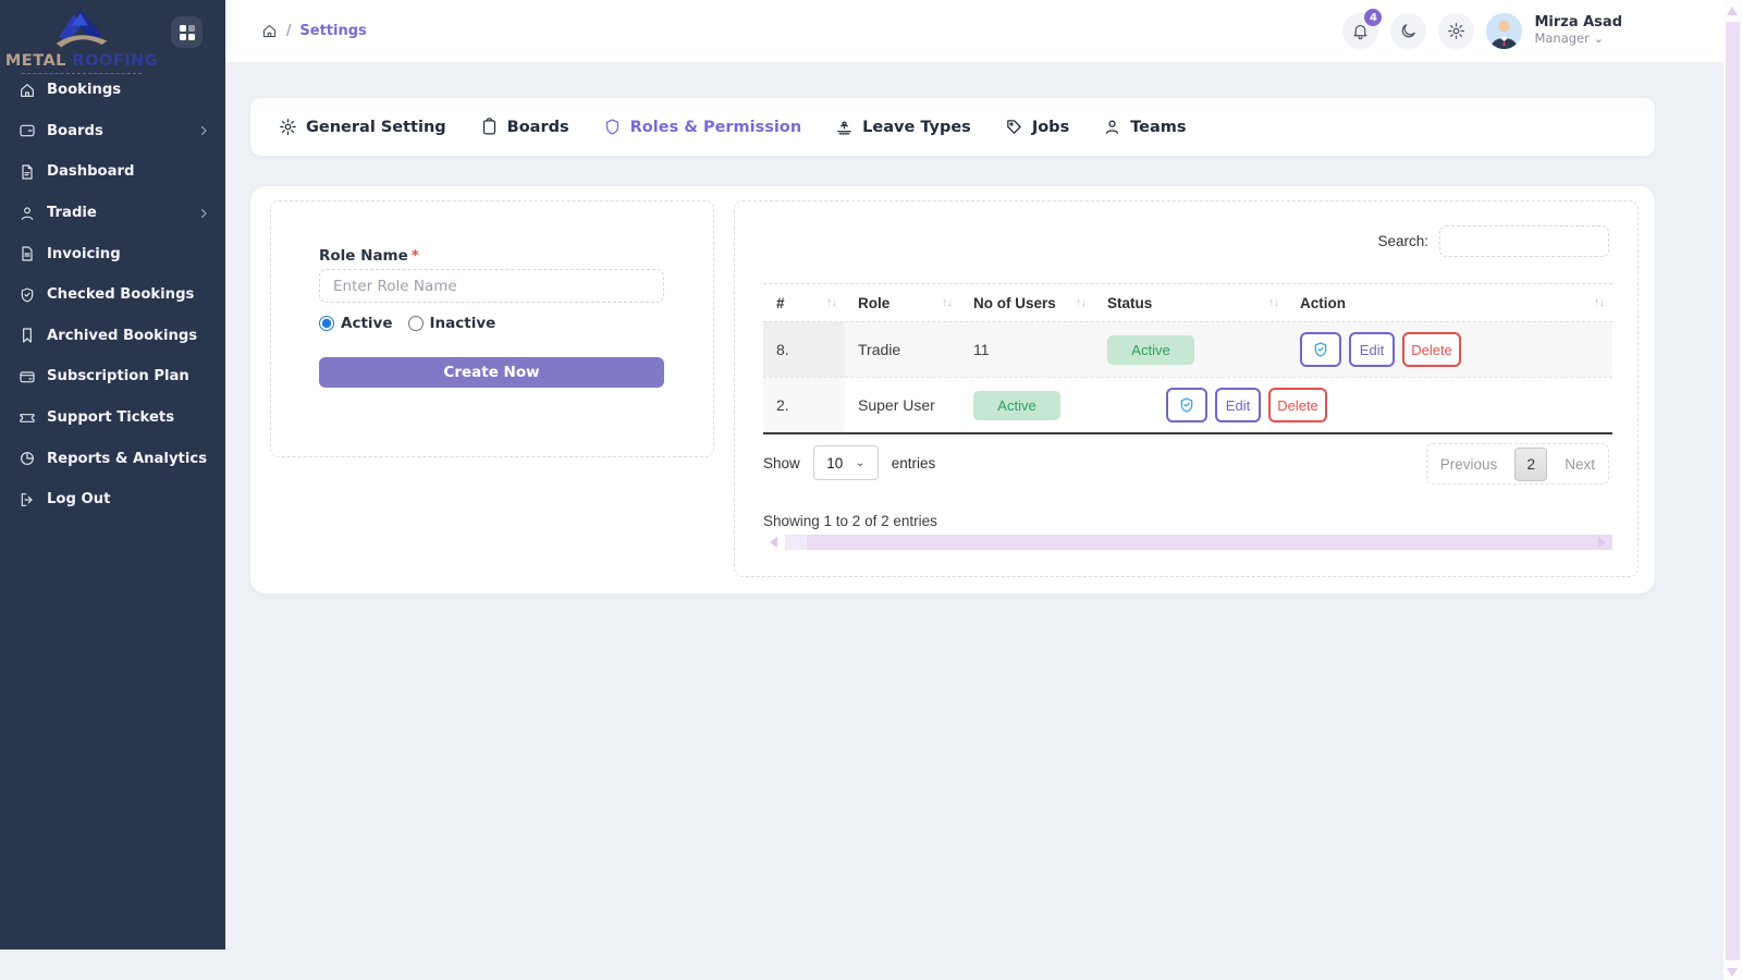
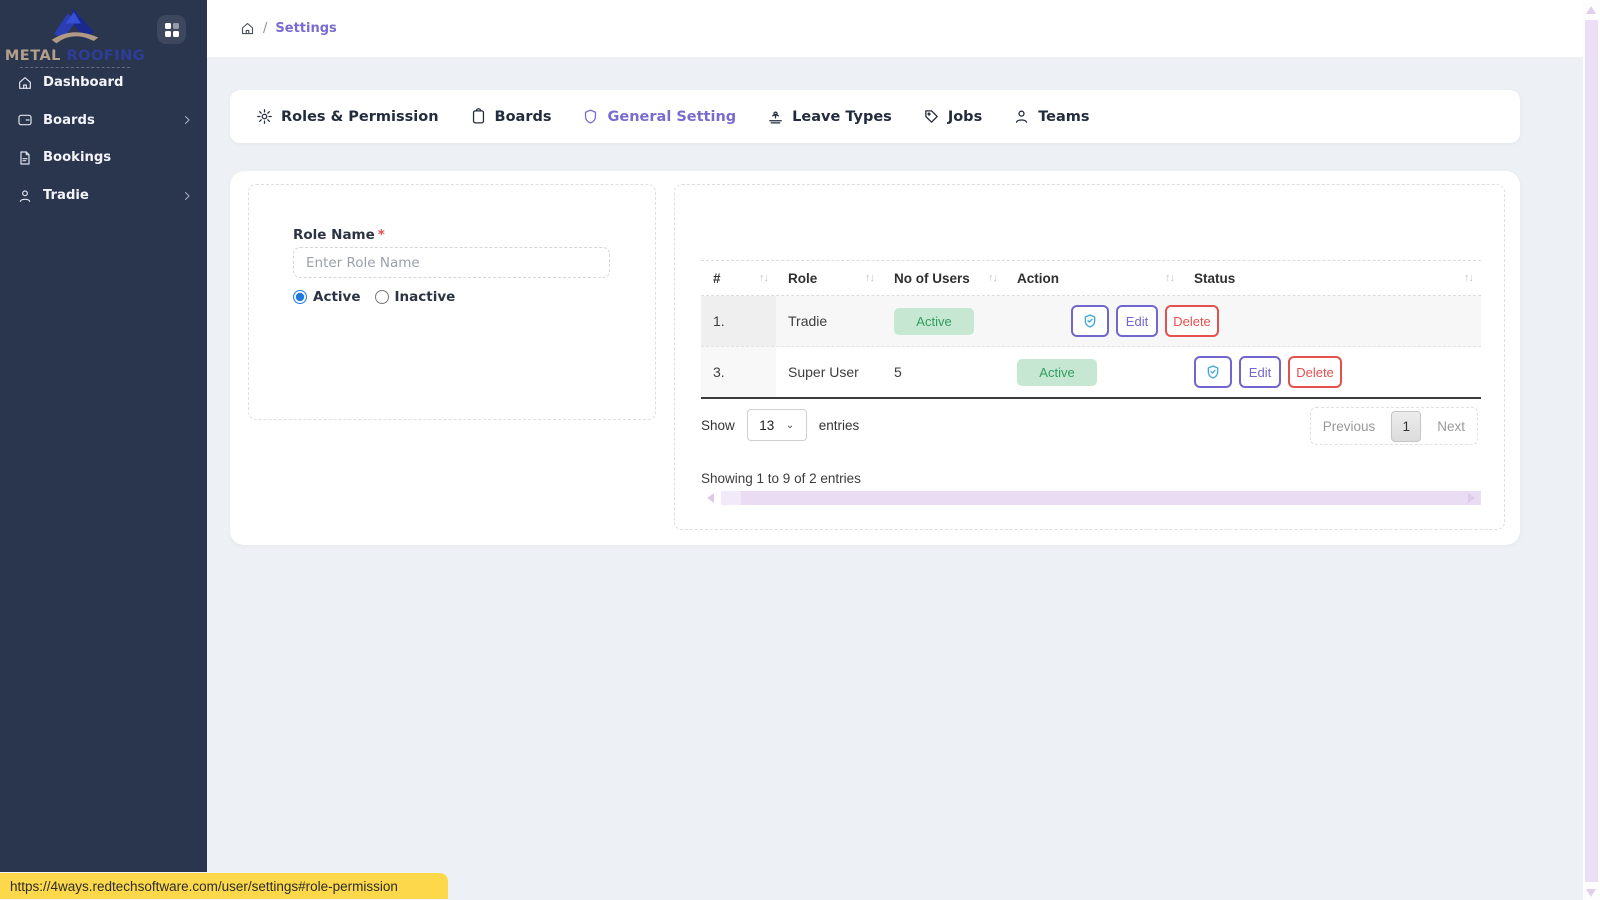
  METAL ROOFING
- Bookings
+ Dashboard
  Boards
- Dashboard
+ Bookings
  Tradie
- Invoicing
- Checked Bookings
- Archived Bookings
- Subscription Plan
- Support Tickets
- Reports & Analytics
- Log Out
  /
  Settings
- 4
- Mirza Asad
- Manager ⌄
- General Setting
+ Roles & Permission
  Boards
- Roles & Permission
+ General Setting
  Leave Types
  Jobs
  Teams
  Role Name *
  Enter Role Name
  Active
  Inactive
- Create Now
- Search:
  #
  ↑↓
  Role
  ↑↓
  No of Users
  ↑↓
- Status
+ Action
  ↑↓
- Action
+ Status
  ↑↓
- 8.
+ 1.
  Tradie
- 11
  Active
  Edit
  Delete
- 2.
+ 3.
  Super User
+ 5
  Active
  Edit
  Delete
  Show
- 10
+ 13
  ⌄
  entries
  Previous
- 2
+ 1
  Next
- Showing 1 to 2 of 2 entries
+ Showing 1 to 9 of 2 entries
+ https://4ways.redtechsoftware.com/user/settings#role-permission
